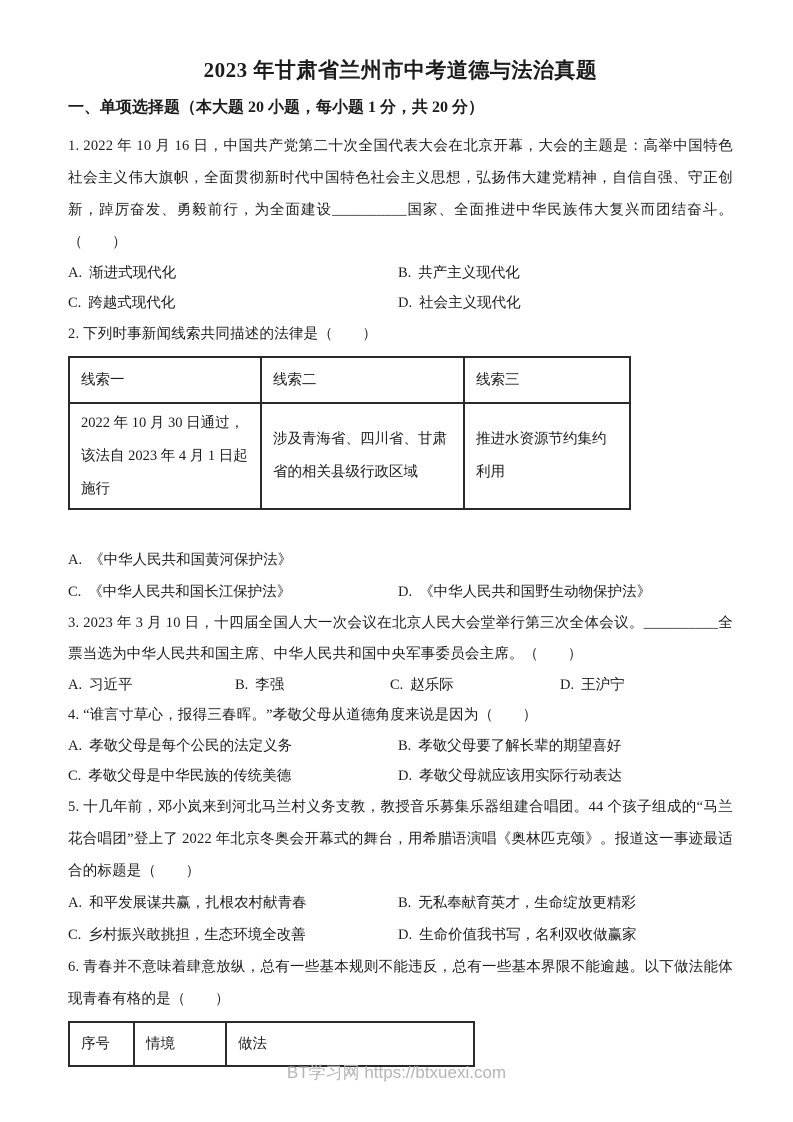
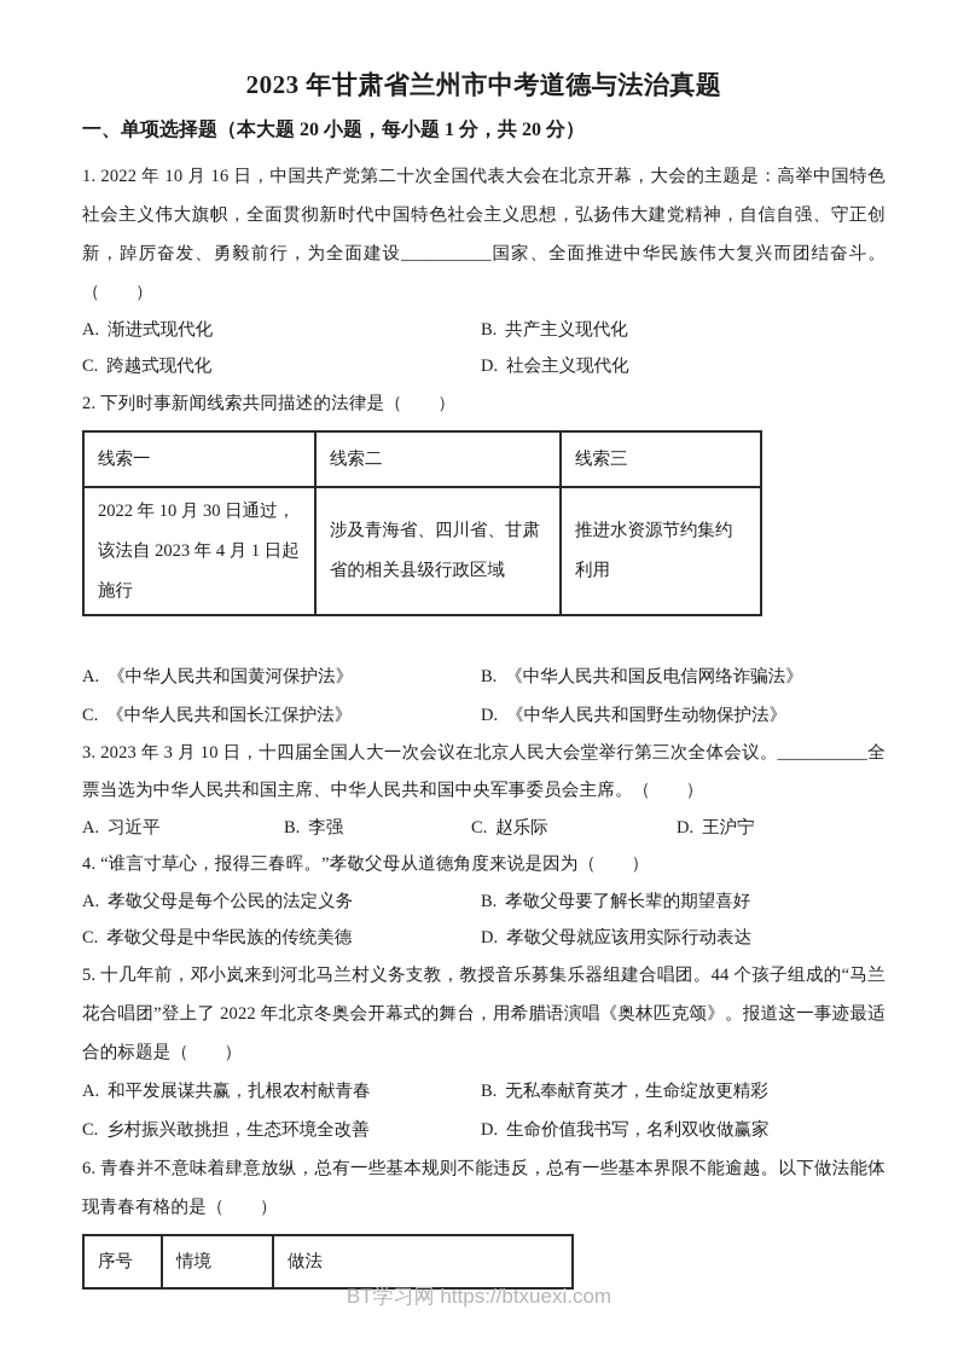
  2023 年甘肃省兰州市中考道德与法治真题
  一、单项选择题（本大题 20 小题，每小题 1 分，共 20 分）
  1. 2022 年 10 月 16 日，中国共产党第二十次全国代表大会在北京开幕，大会的主题是：高举中国特色社会主义伟大旗帜，全面贯彻新时代中国特色社会主义思想，弘扬伟大建党精神，自信自强、守正创新，踔厉奋发、勇毅前行，为全面建设__________国家、全面推进中华民族伟大复兴而团结奋斗。（ ）
  A. 渐进式现代化
  B. 共产主义现代化
  C. 跨越式现代化
  D. 社会主义现代化
  2. 下列时事新闻线索共同描述的法律是（ ）
  线索一	线索二	线索三
  2022 年 10 月 30 日通过，该法自 2023 年 4 月 1 日起施行	涉及青海省、四川省、甘肃省的相关县级行政区域	推进水资源节约集约利用
  A. 《中华人民共和国黄河保护法》
+ B. 《中华人民共和国反电信网络诈骗法》
  C. 《中华人民共和国长江保护法》
  D. 《中华人民共和国野生动物保护法》
  3. 2023 年 3 月 10 日，十四届全国人大一次会议在北京人民大会堂举行第三次全体会议。__________全票当选为中华人民共和国主席、中华人民共和国中央军事委员会主席。（ ）
  A. 习近平
  B. 李强
  C. 赵乐际
  D. 王沪宁
  4. “谁言寸草心，报得三春晖。”孝敬父母从道德角度来说是因为（ ）
  A. 孝敬父母是每个公民的法定义务
  B. 孝敬父母要了解长辈的期望喜好
  C. 孝敬父母是中华民族的传统美德
  D. 孝敬父母就应该用实际行动表达
  5. 十几年前，邓小岚来到河北马兰村义务支教，教授音乐募集乐器组建合唱团。44 个孩子组成的“马兰花合唱团”登上了 2022 年北京冬奥会开幕式的舞台，用希腊语演唱《奥林匹克颂》。报道这一事迹最适合的标题是（ ）
  A. 和平发展谋共赢，扎根农村献青春
  B. 无私奉献育英才，生命绽放更精彩
  C. 乡村振兴敢挑担，生态环境全改善
  D. 生命价值我书写，名利双收做赢家
  6. 青春并不意味着肆意放纵，总有一些基本规则不能违反，总有一些基本界限不能逾越。以下做法能体现青春有格的是（ ）
  序号	情境	做法
  BT学习网 https://btxuexi.com
